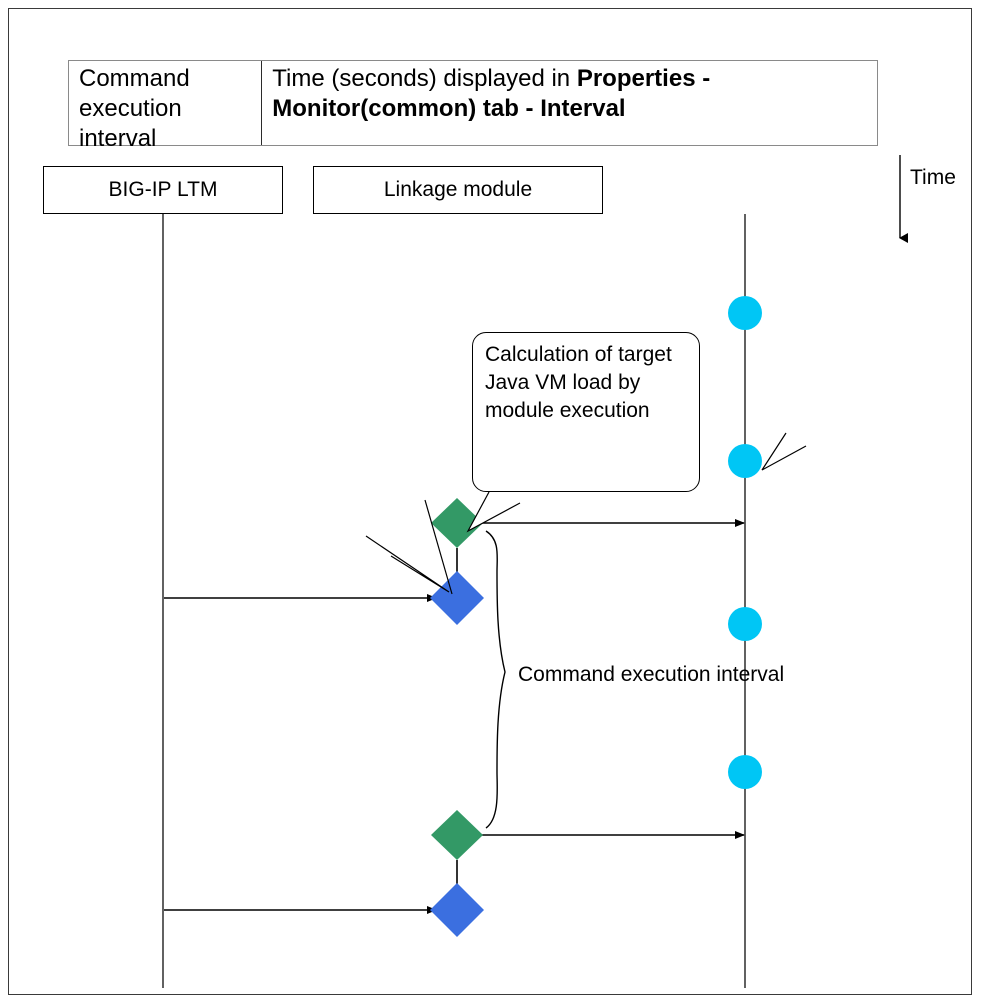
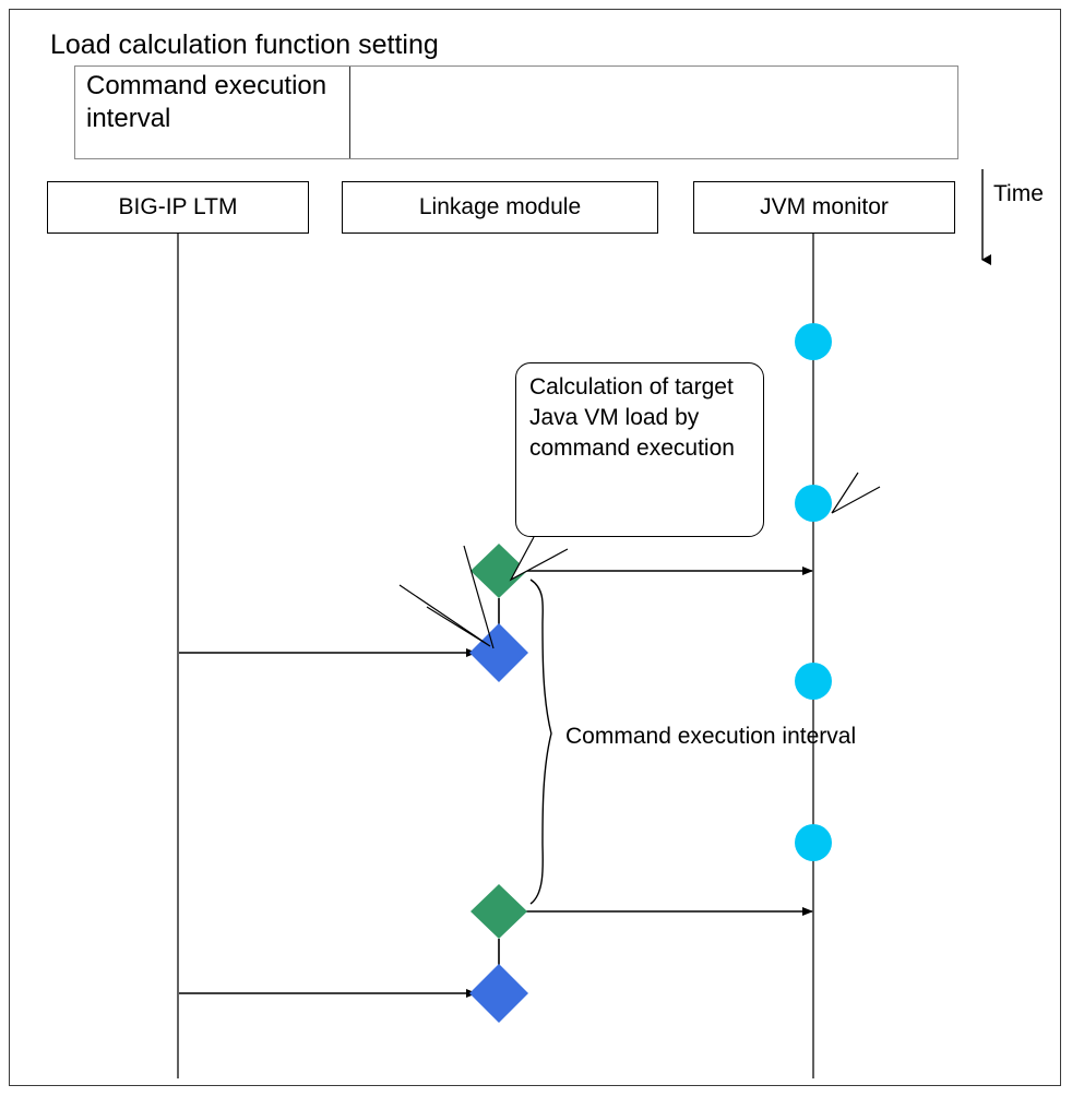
+ Load calculation function setting
  Command execution interval
- Time (seconds) displayed in Properties - Monitor(common) tab - Interval
  BIG-IP LTM
  Linkage module
+ JVM monitor
- Calculation of target Java VM load by module execution
+ Calculation of target Java VM load by command execution
  Time
  Command execution interval
